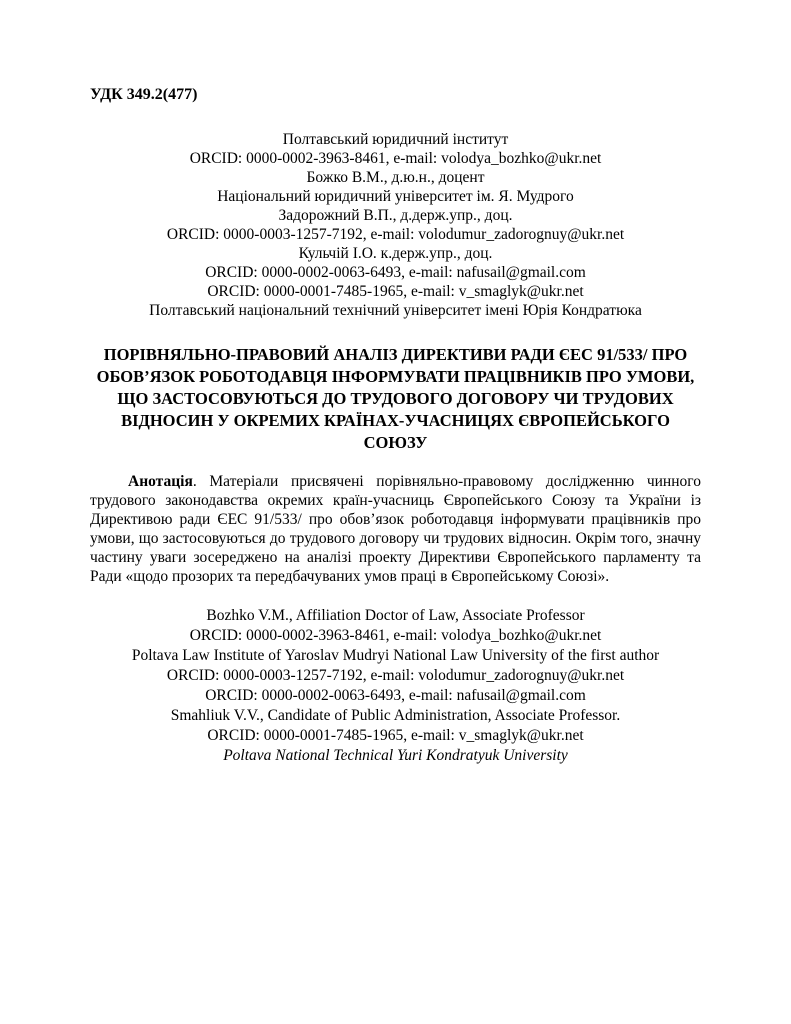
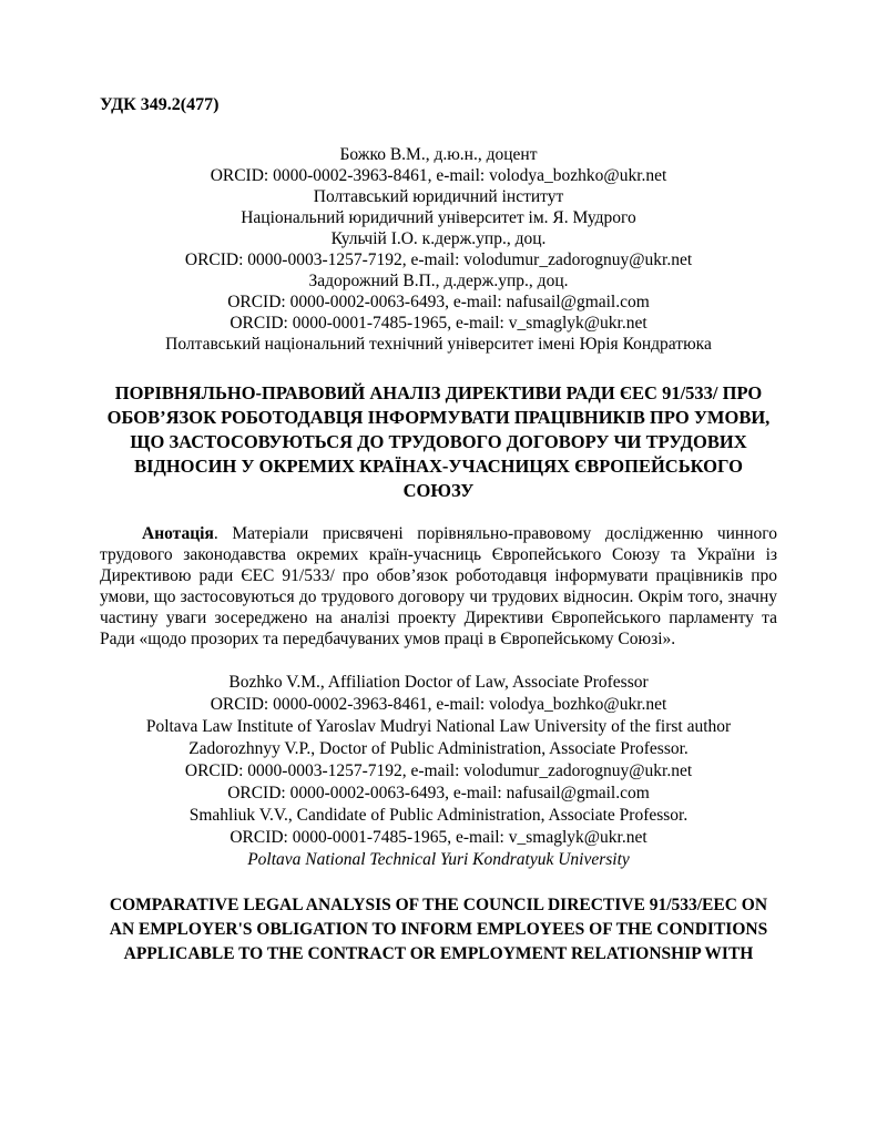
  УДК 349.2(477)
- Полтавський юридичний інститут
+ Божко В.М., д.ю.н., доцент
  ORCID: 0000-0002-3963-8461, e-mail: volodya_bozhko@ukr.net
- Божко В.М., д.ю.н., доцент
+ Полтавський юридичний інститут
  Національний юридичний університет ім. Я. Мудрого
- Задорожний В.П., д.держ.упр., доц.
+ Кульчій І.О. к.держ.упр., доц.
  ORCID: 0000-0003-1257-7192, e-mail: volodumur_zadorognuy@ukr.net
- Кульчій І.О. к.держ.упр., доц.
+ Задорожний В.П., д.держ.упр., доц.
  ORCID: 0000-0002-0063-6493, e-mail: nafusail@gmail.com
  ORCID: 0000-0001-7485-1965, e-mail: v_smaglyk@ukr.net
  Полтавський національний технічний університет імені Юрія Кондратюка
  ПОРІВНЯЛЬНО-ПРАВОВИЙ АНАЛІЗ ДИРЕКТИВИ РАДИ ЄЕС 91/533/ ПРО ОБОВ’ЯЗОК РОБОТОДАВЦЯ ІНФОРМУВАТИ ПРАЦІВНИКІВ ПРО УМОВИ, ЩО ЗАСТОСОВУЮТЬСЯ ДО ТРУДОВОГО ДОГОВОРУ ЧИ ТРУДОВИХ ВІДНОСИН У ОКРЕМИХ КРАЇНАХ-УЧАСНИЦЯХ ЄВРОПЕЙСЬКОГО СОЮЗУ
  Анотація. Матеріали присвячені порівняльно-правовому дослідженню чинного трудового законодавства окремих країн-учасниць Європейського Союзу та України із Директивою ради ЄЕС 91/533/ про обов’язок роботодавця інформувати працівників про умови, що застосовуються до трудового договору чи трудових відносин. Окрім того, значну частину уваги зосереджено на аналізі проекту Директиви Європейського парламенту та Ради «щодо прозорих та передбачуваних умов праці в Європейському Союзі».
  Bozhko V.M., Affiliation Doctor of Law, Associate Professor
  ORCID: 0000-0002-3963-8461, e-mail: volodya_bozhko@ukr.net
  Poltava Law Institute of Yaroslav Mudryi National Law University of the first author
+ Zadorozhnyy V.P., Doctor of Public Administration, Associate Professor.
  ORCID: 0000-0003-1257-7192, e-mail: volodumur_zadorognuy@ukr.net
  ORCID: 0000-0002-0063-6493, e-mail: nafusail@gmail.com
  Smahliuk V.V., Candidate of Public Administration, Associate Professor.
  ORCID: 0000-0001-7485-1965, e-mail: v_smaglyk@ukr.net
  Poltava National Technical Yuri Kondratyuk University
+ COMPARATIVE LEGAL ANALYSIS OF THE COUNCIL DIRECTIVE 91/533/EEC ON AN EMPLOYER'S OBLIGATION TO INFORM EMPLOYEES OF THE CONDITIONS APPLICABLE TO THE CONTRACT OR EMPLOYMENT RELATIONSHIP WITH
